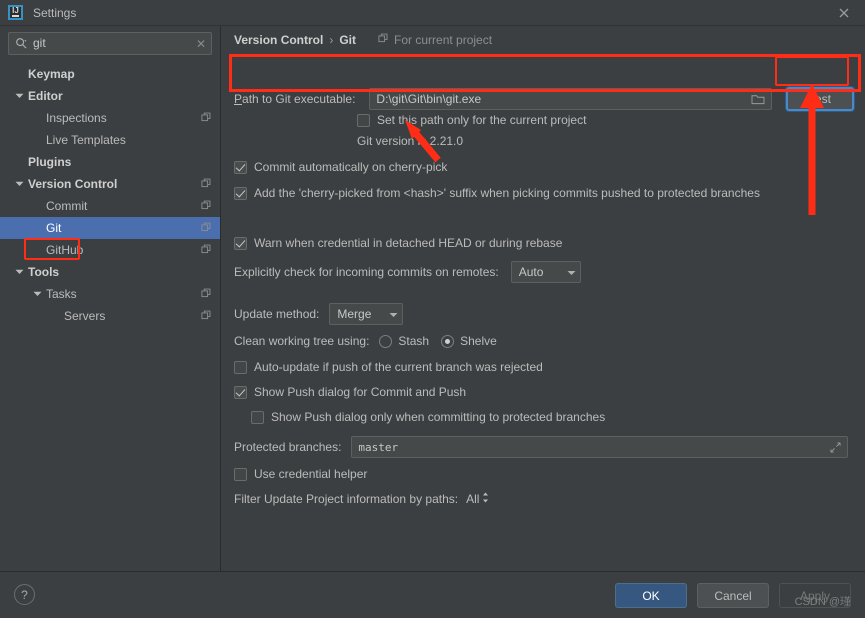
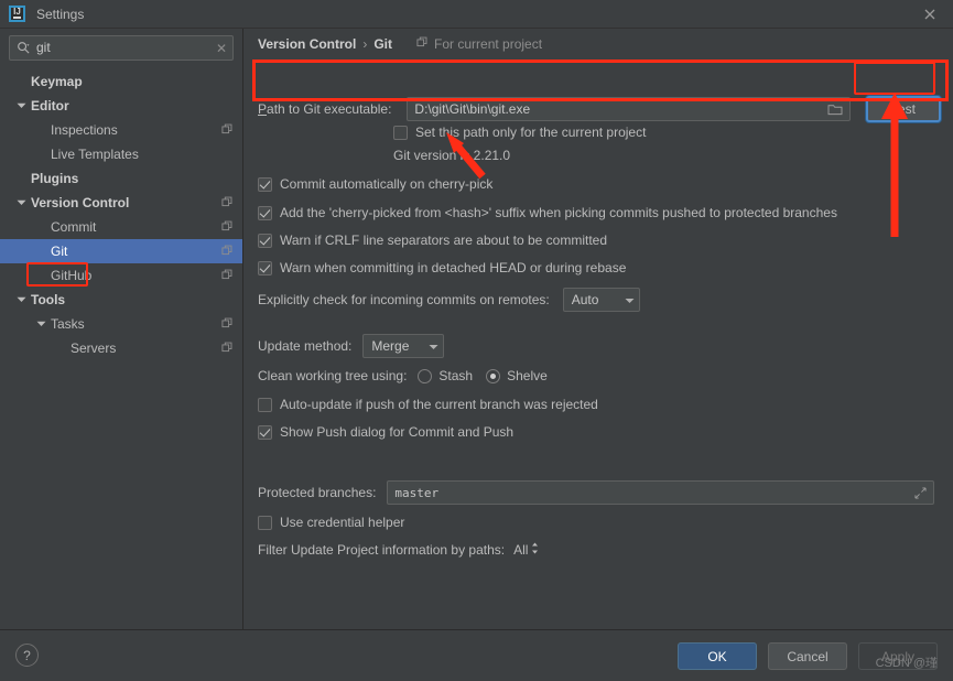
  Settings
  git
  ✕
  Keymap
  Editor
  Inspections
  Live Templates
  Plugins
  Version Control
  Commit
  Git
  GitHub
  Tools
  Tasks
  Servers
  Version Control
  ›
  Git
  For current project
  Path to Git executable:
  D:\git\Git\bin\git.exe
  Set this path only for the current project
  Git version 2.21.0
  Commit automatically on cherry-pick
  Add the 'cherry-picked from <hash>' suffix when picking commits pushed to protected branches
+ Warn if CRLF line separators are about to be committed
- Warn when credential in detached HEAD or during rebase
+ Warn when committing in detached HEAD or during rebase
  Explicitly check for incoming commits on remotes:
  Auto
  Update method:
  Merge
  Clean working tree using:
  Stash
  Shelve
  Auto-update if push of the current branch was rejected
  Show Push dialog for Commit and Push
- Show Push dialog only when committing to protected branches
  Protected branches:
  master
  Use credential helper
  Filter Update Project information by paths:
  All
  ?
  OK
  Cancel
  Apply
  CSDN @瑾
